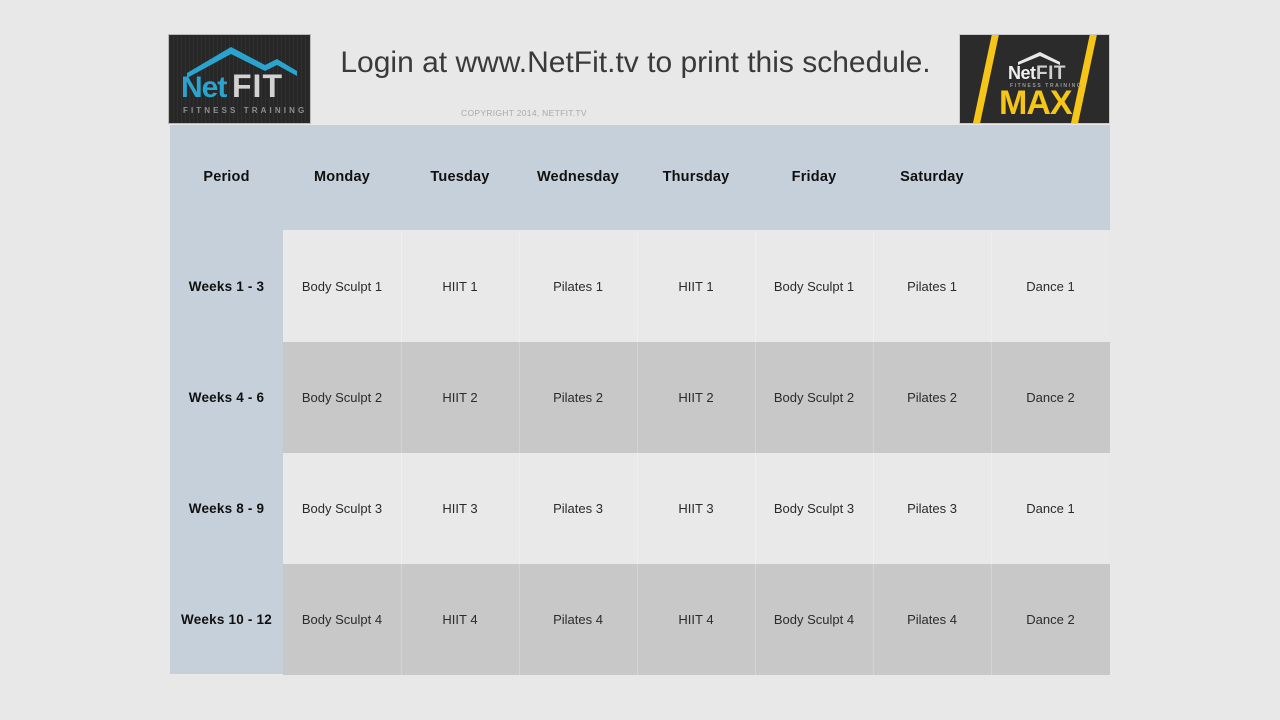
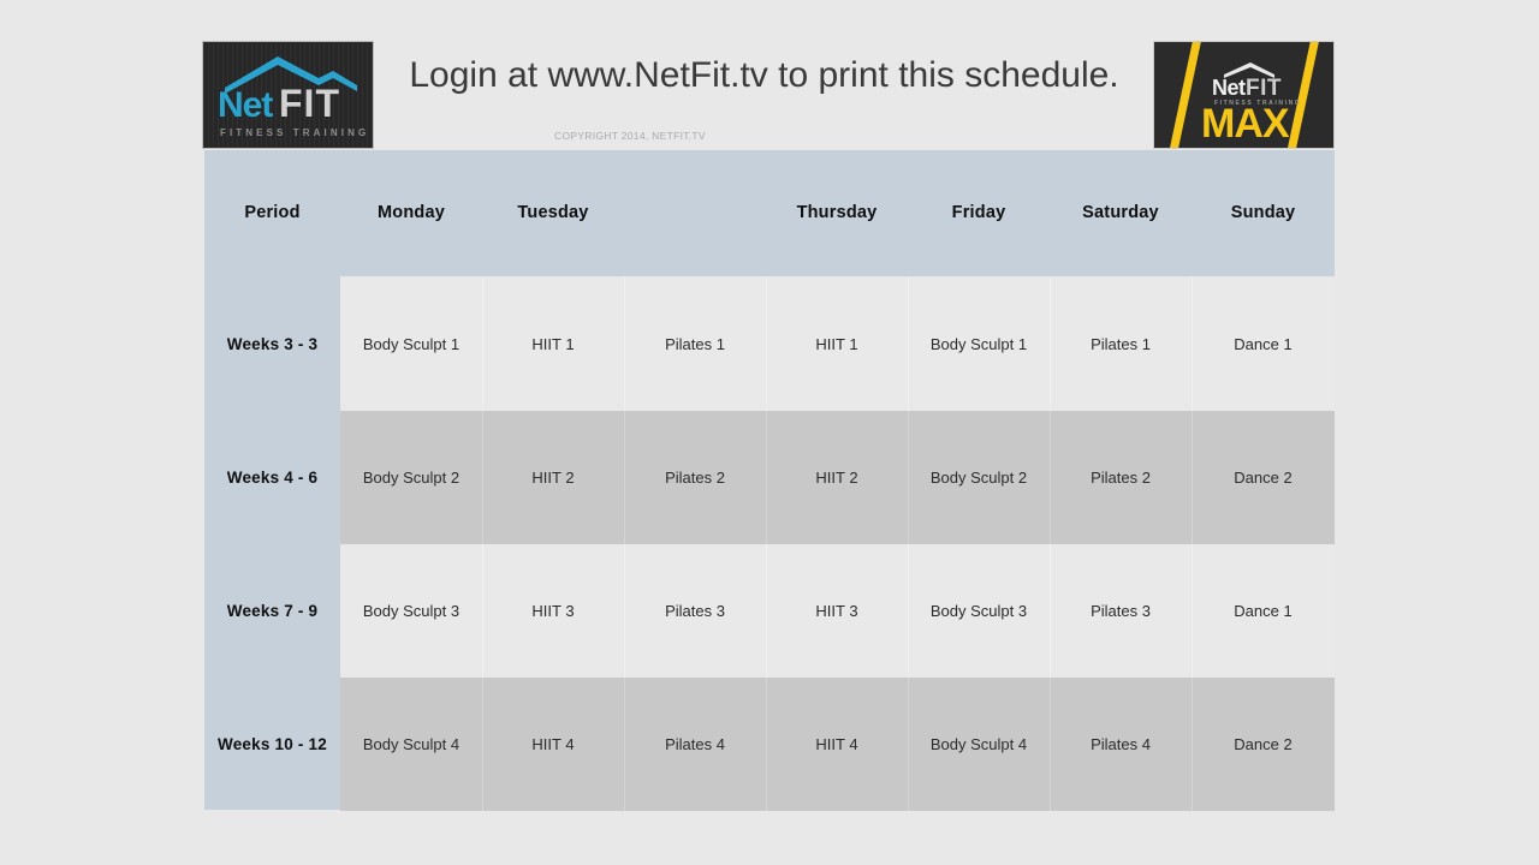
  Net
  FIT
  FITNESS TRAINING
  Login at www.NetFit.tv to print this schedule.
  COPYRIGHT 2014, NETFIT.TV
  Net
  FIT
  MAX
  Period
  Monday
  Tuesday
- Wednesday
  Thursday
  Friday
  Saturday
+ Sunday
- Weeks 1 - 3
+ Weeks 3 - 3
  Body Sculpt 1
  HIIT 1
  Pilates 1
  HIIT 1
  Body Sculpt 1
  Pilates 1
  Dance 1
  Weeks 4 - 6
  Body Sculpt 2
  HIIT 2
  Pilates 2
  HIIT 2
  Body Sculpt 2
  Pilates 2
  Dance 2
- Weeks 8 - 9
+ Weeks 7 - 9
  Body Sculpt 3
  HIIT 3
  Pilates 3
  HIIT 3
  Body Sculpt 3
  Pilates 3
  Dance 1
  Weeks 10 - 12
  Body Sculpt 4
  HIIT 4
  Pilates 4
  HIIT 4
  Body Sculpt 4
  Pilates 4
  Dance 2
